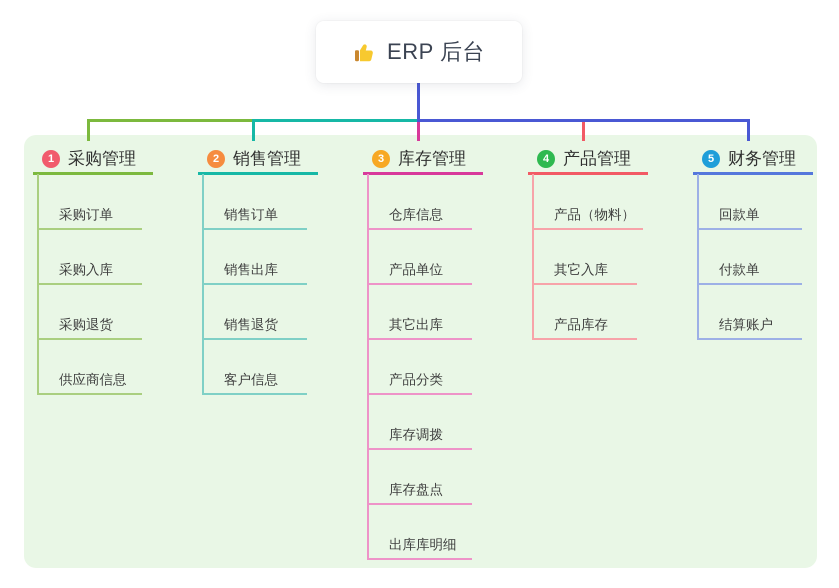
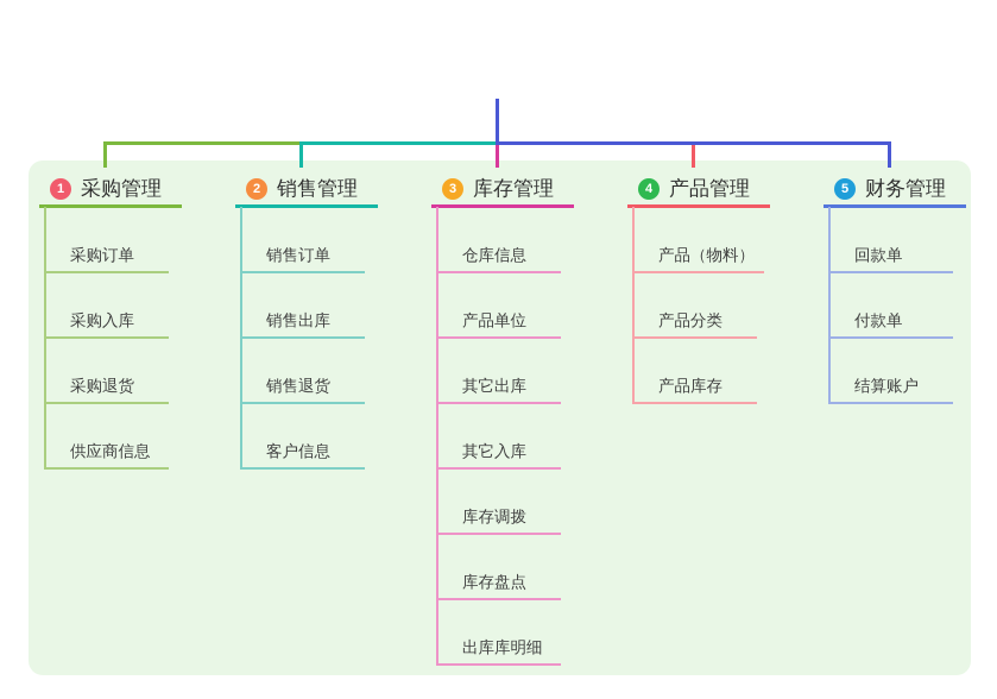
- ERP 后台
  1
  采购管理
  采购订单
  采购入库
  采购退货
  供应商信息
  2
  销售管理
  销售订单
  销售出库
  销售退货
  客户信息
  3
  库存管理
  仓库信息
  产品单位
  其它出库
- 产品分类
+ 其它入库
  库存调拨
  库存盘点
  出库库明细
  4
  产品管理
  产品（物料）
- 其它入库
+ 产品分类
  产品库存
  5
  财务管理
  回款单
  付款单
  结算账户
